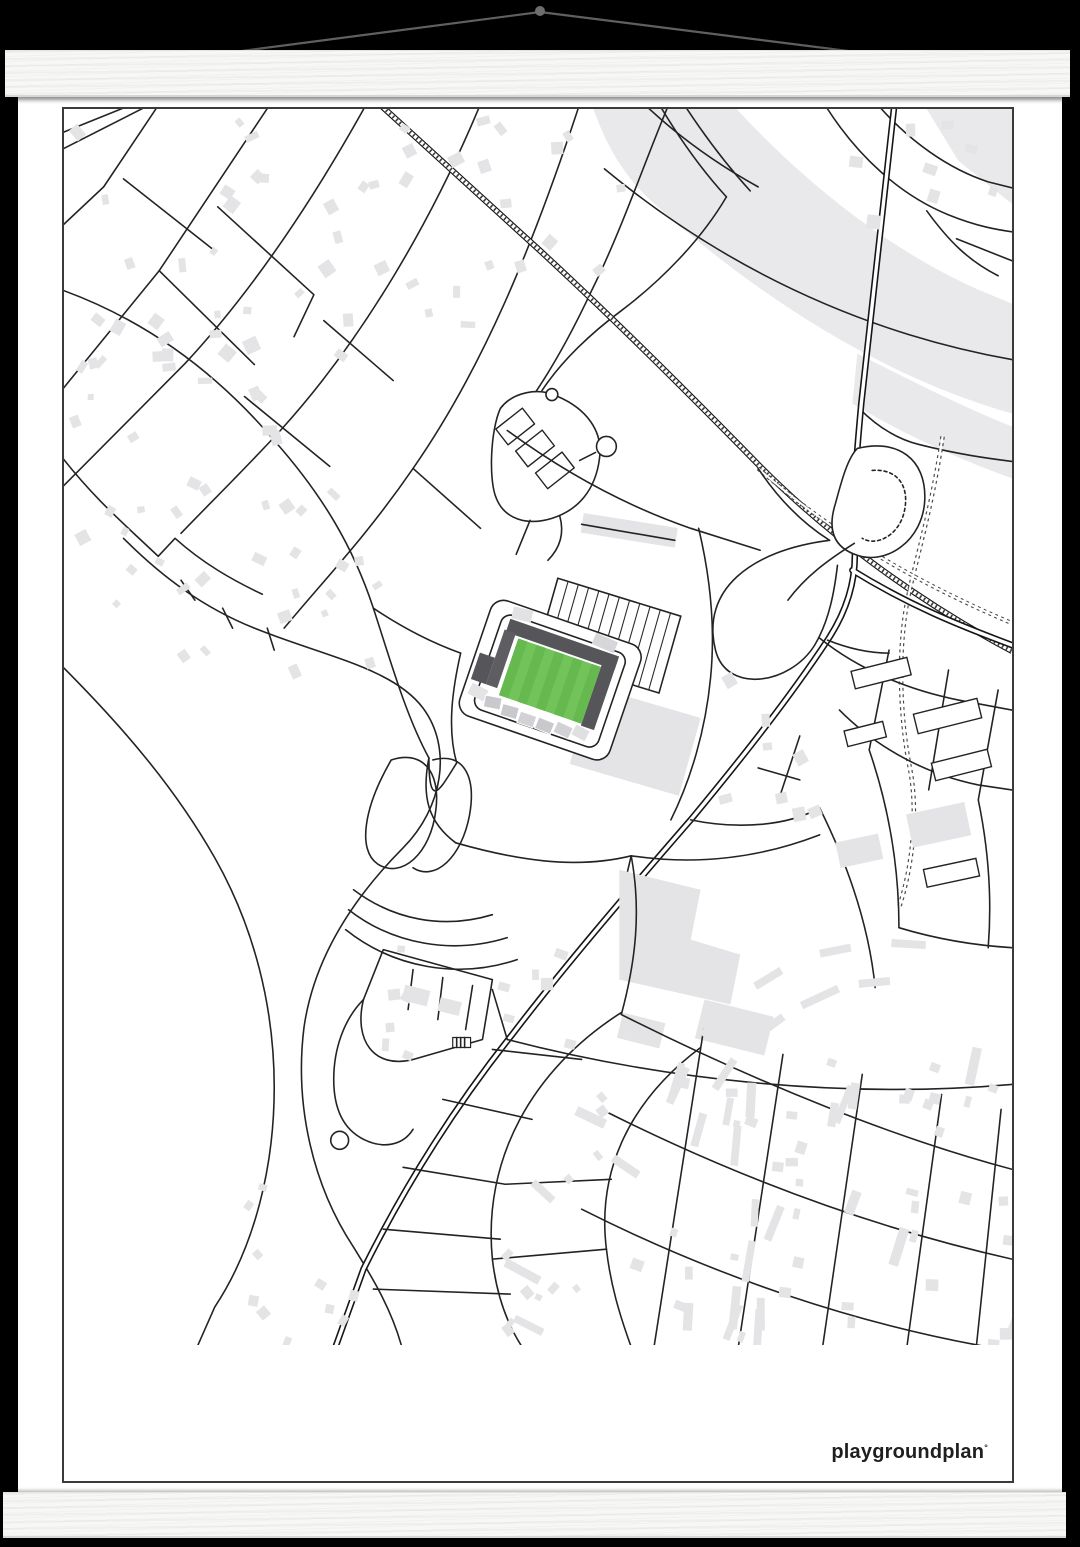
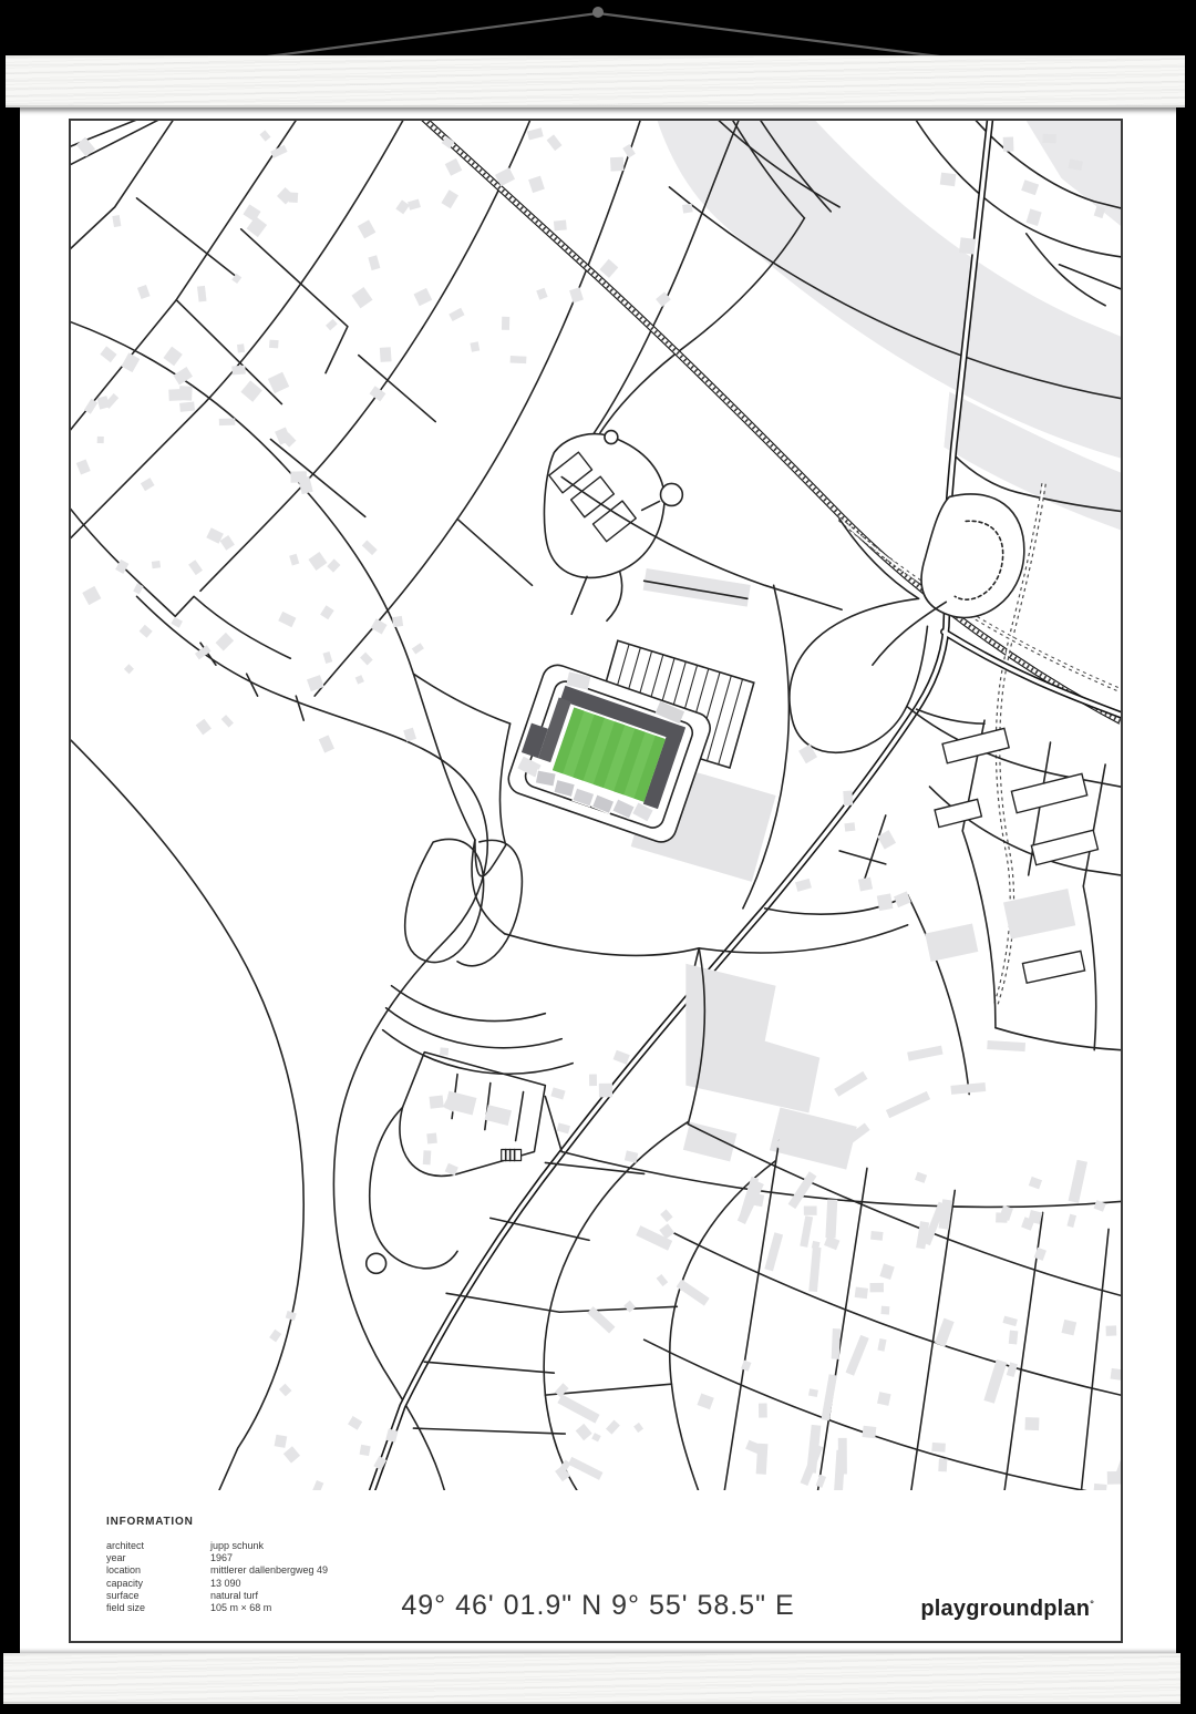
+ INFORMATION
+ architect
+ jupp schunk
+ year
+ 1967
+ location
+ mittlerer dallenbergweg 49
+ capacity
+ 13 090
+ surface
+ natural turf
+ field size
+ 105 m × 68 m
+ 49° 46' 01.9" N 9° 55' 58.5" E
  playgroundplan°
